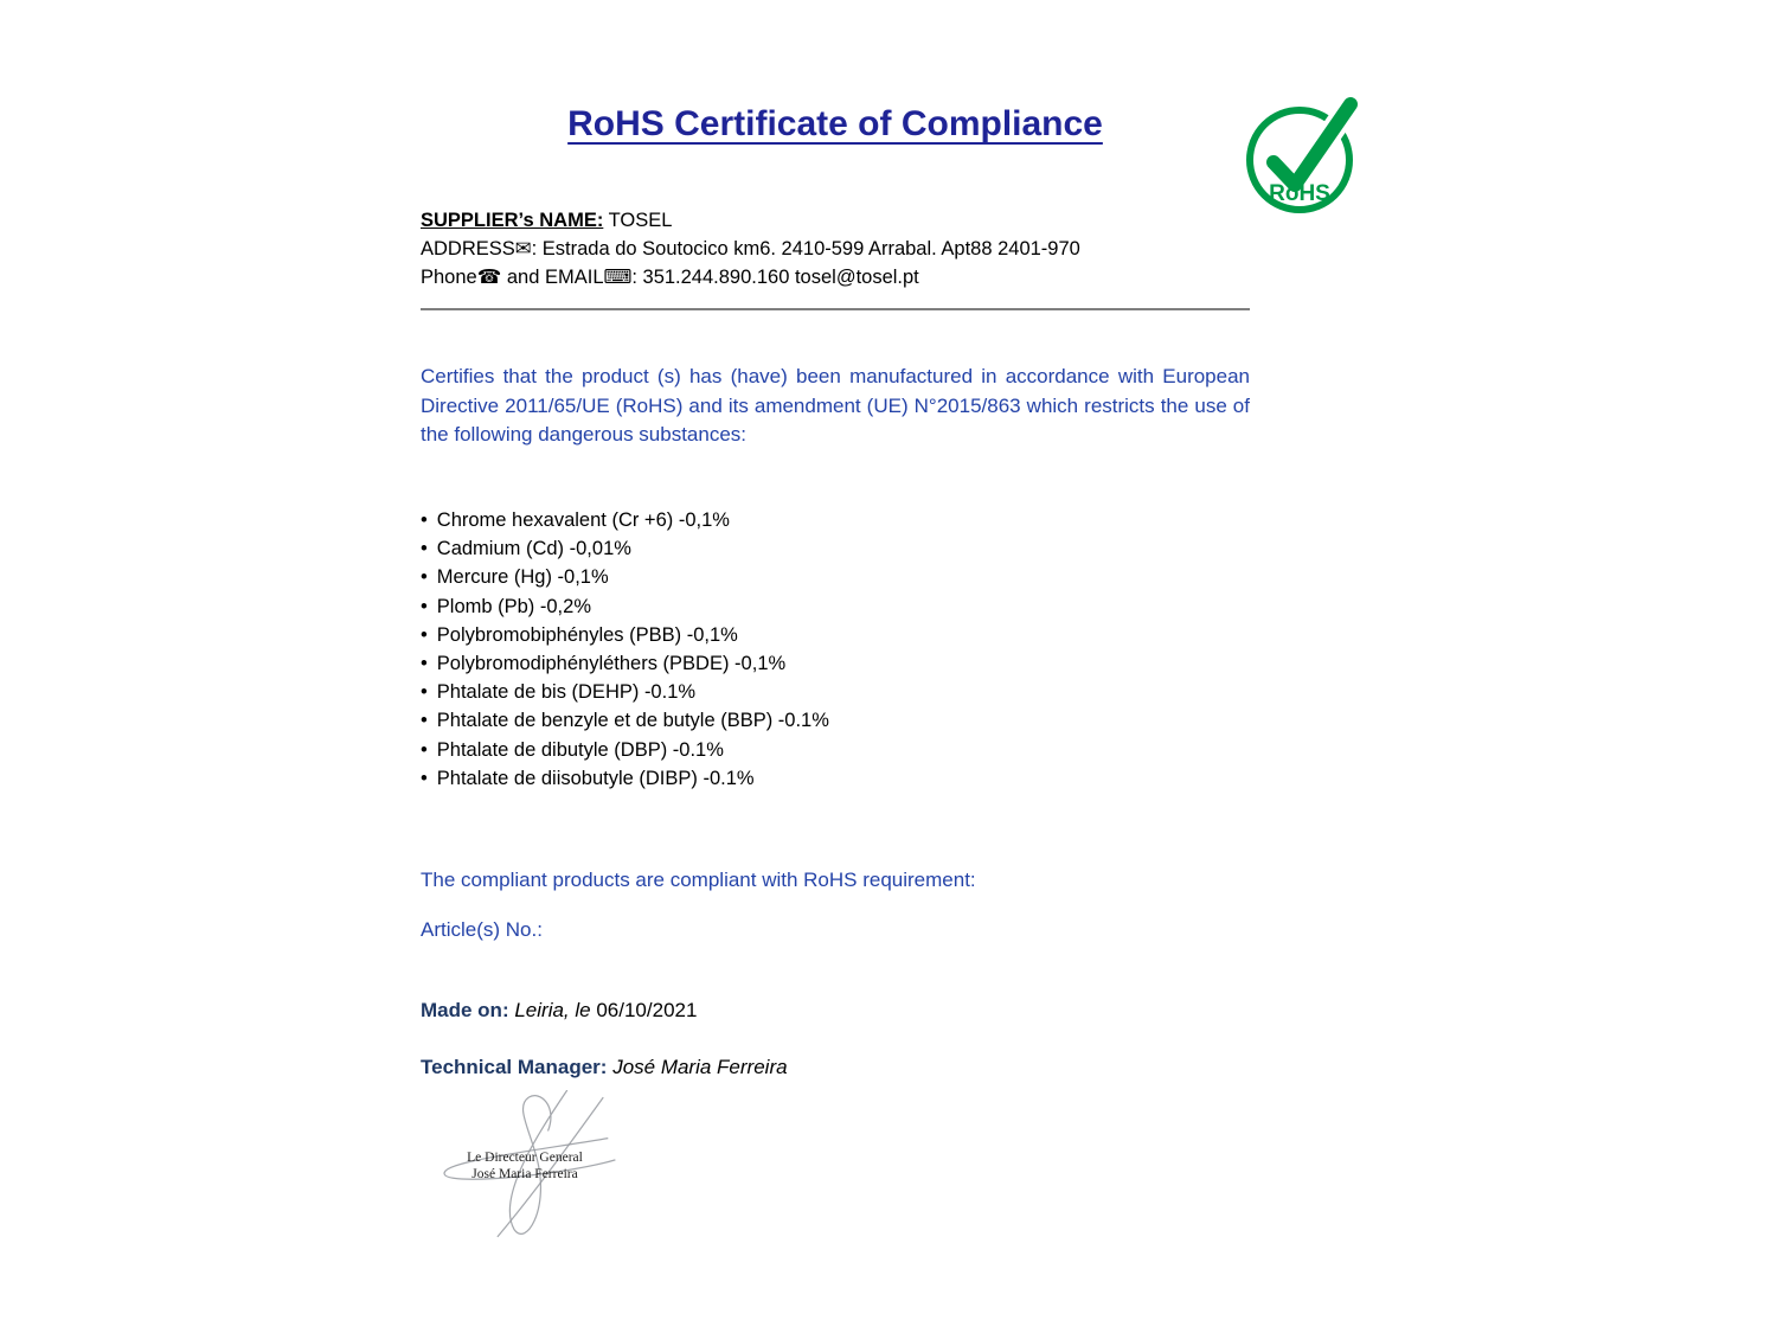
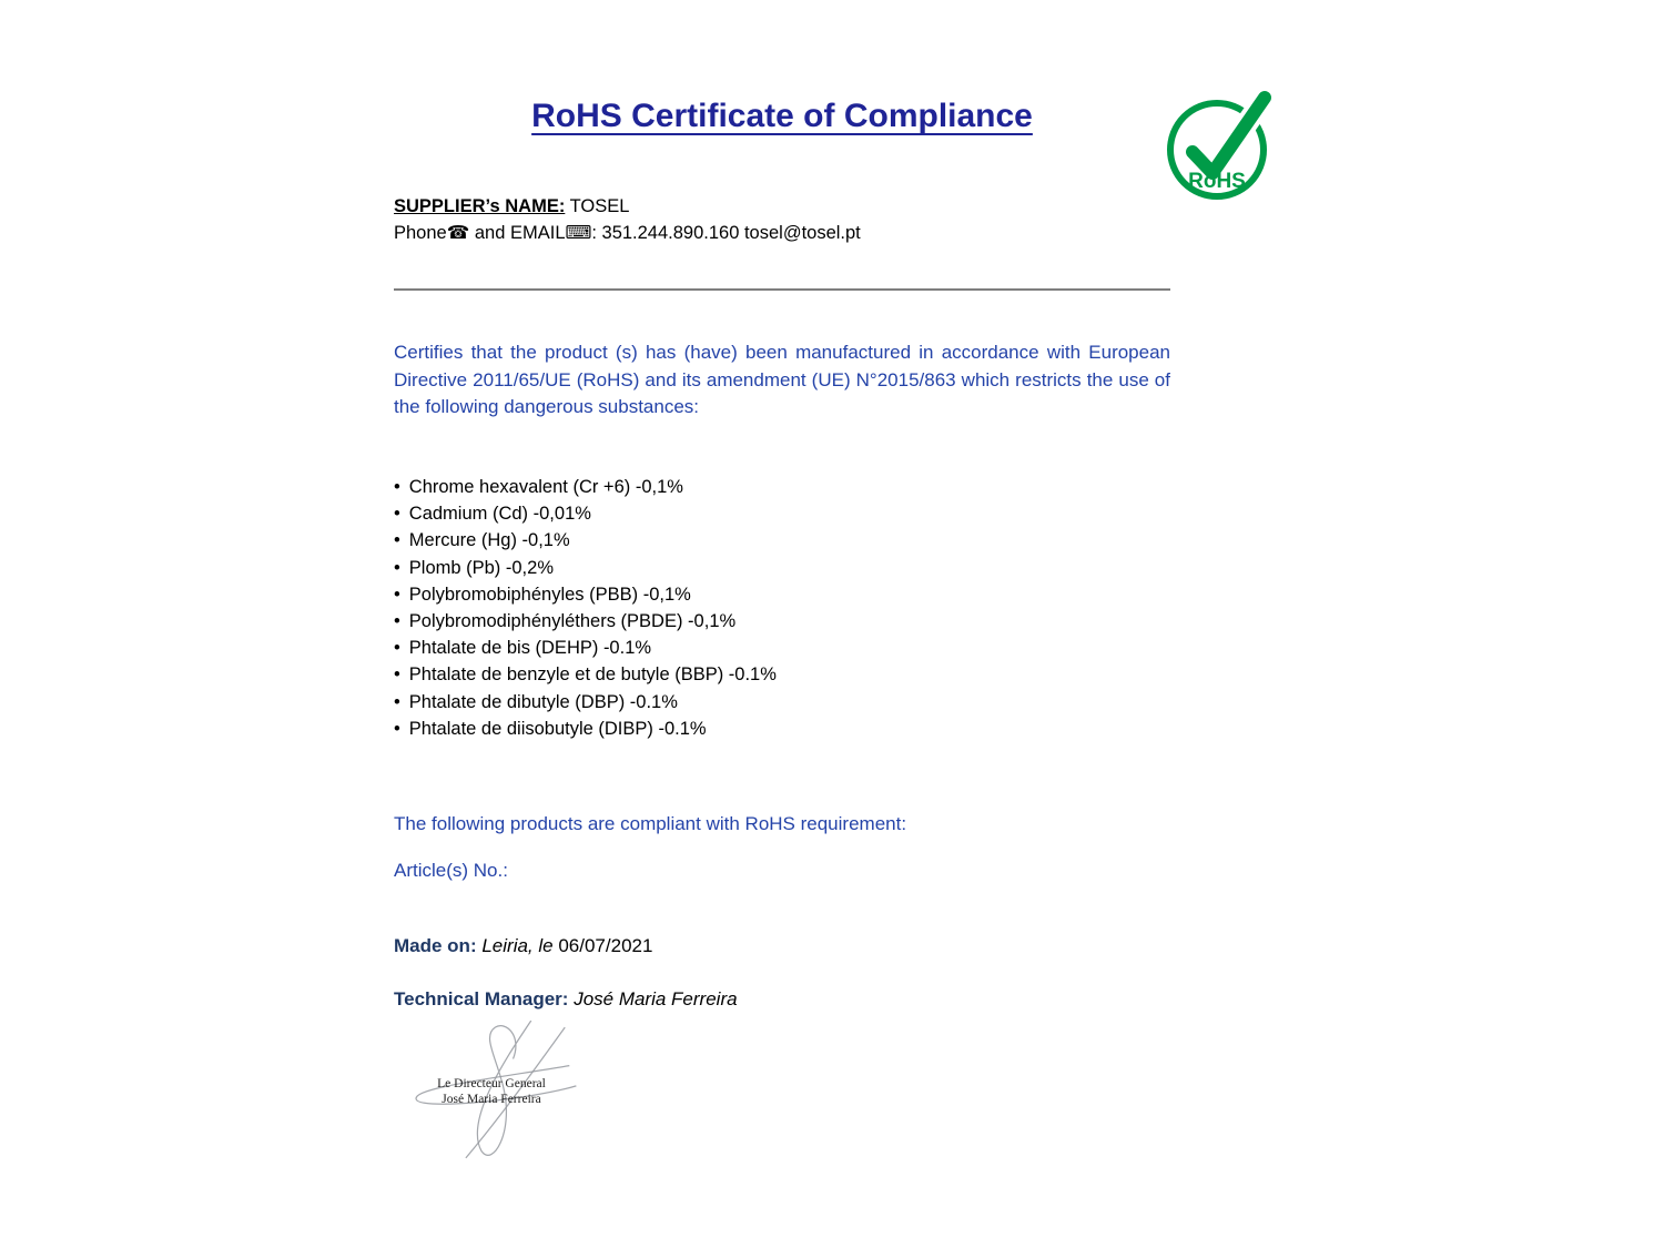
  RoHS Certificate of Compliance
  RoHS
  SUPPLIER’s NAME: TOSEL
- ADDRESS✉: Estrada do Soutocico km6. 2410-599 Arrabal. Apt88 2401-970
  Phone☎ and EMAIL⌨: 351.244.890.160 tosel@tosel.pt
  Certifies that the product (s) has (have) been manufactured in accordance with European Directive 2011/65/UE (RoHS) and its amendment (UE) N°2015/863 which restricts the use of the following dangerous substances:
  Chrome hexavalent (Cr +6) -0,1%
  Cadmium (Cd) -0,01%
  Mercure (Hg) -0,1%
  Plomb (Pb) -0,2%
  Polybromobiphényles (PBB) -0,1%
  Polybromodiphényléthers (PBDE) -0,1%
  Phtalate de bis (DEHP) -0.1%
  Phtalate de benzyle et de butyle (BBP) -0.1%
  Phtalate de dibutyle (DBP) -0.1%
  Phtalate de diisobutyle (DIBP) -0.1%
- The compliant products are compliant with RoHS requirement:
+ The following products are compliant with RoHS requirement:
  Article(s) No.:
- Made on: Leiria, le 06/10/2021
+ Made on: Leiria, le 06/07/2021
  Technical Manager: José Maria Ferreira
  Le Directeur General
  José Maria Ferreira
